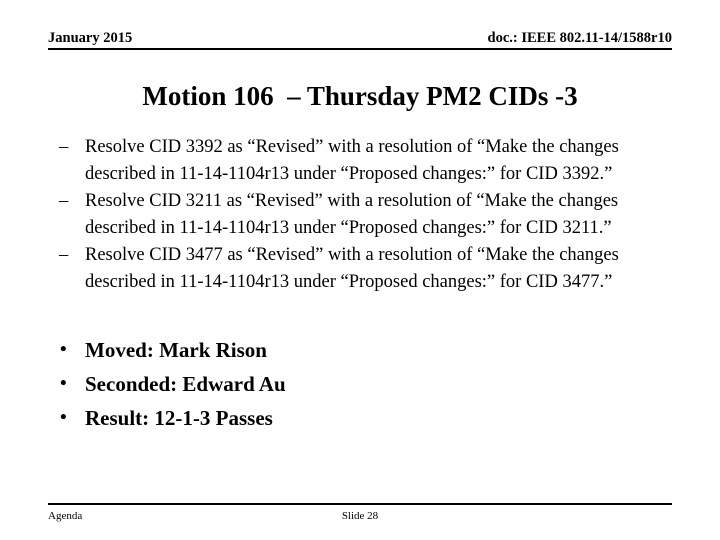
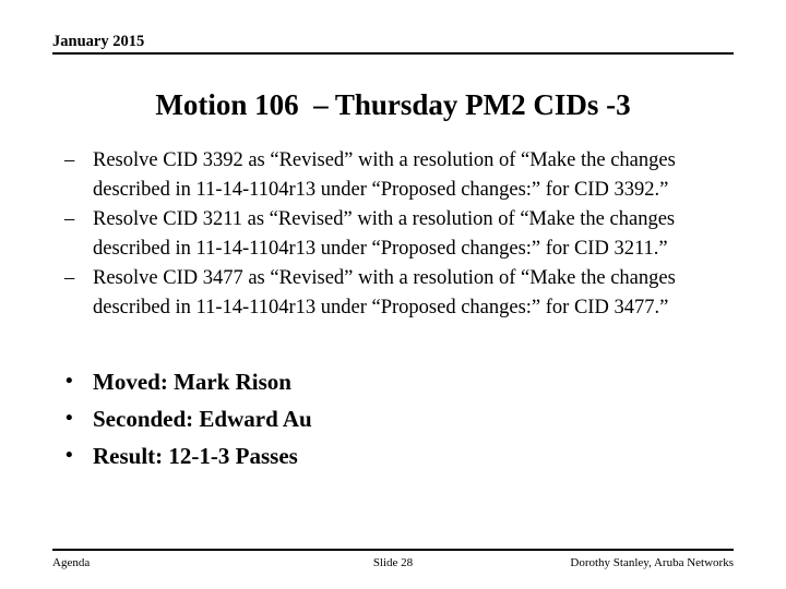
  January 2015
- doc.: IEEE 802.11-14/1588r10
  Motion 106 – Thursday PM2 CIDs -3
  –
  Resolve CID 3392 as “Revised” with a resolution of “Make the changes described in 11-14-1104r13 under “Proposed changes:” for CID 3392.”
  –
  Resolve CID 3211 as “Revised” with a resolution of “Make the changes described in 11-14-1104r13 under “Proposed changes:” for CID 3211.”
  –
  Resolve CID 3477 as “Revised” with a resolution of “Make the changes described in 11-14-1104r13 under “Proposed changes:” for CID 3477.”
  •
  Moved: Mark Rison
  •
  Seconded: Edward Au
  •
  Result: 12-1-3 Passes
  Slide 28
  Agenda
+ Dorothy Stanley, Aruba Networks
